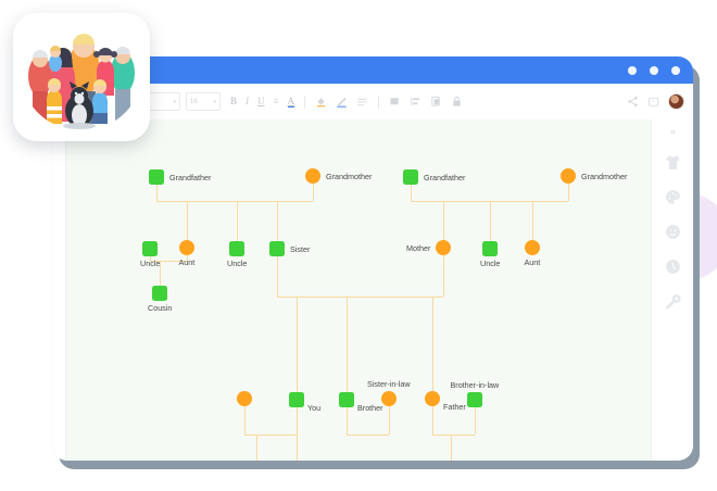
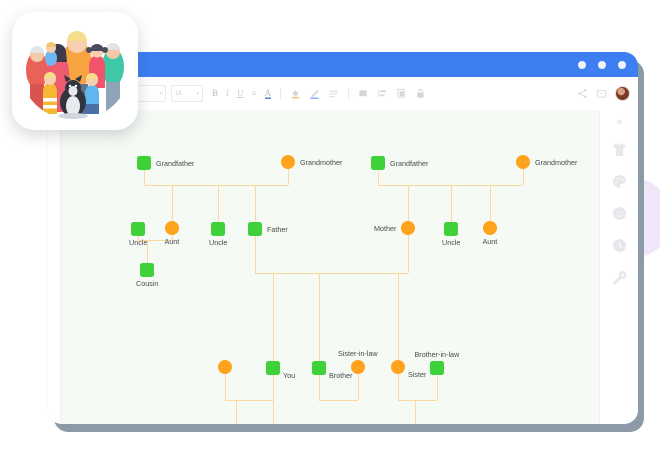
  B
  I
  U
  ≡
  A
  Grandfather
  Grandmother
  Grandfather
  Grandmother
  Uncle
  Aunt
  Uncle
- Sister
+ Father
  Mother
  Uncle
  Aunt
  Cousin
  You
  Brother
  Sister-in-law
- Father
+ Sister
  Brother-in-law
  »
